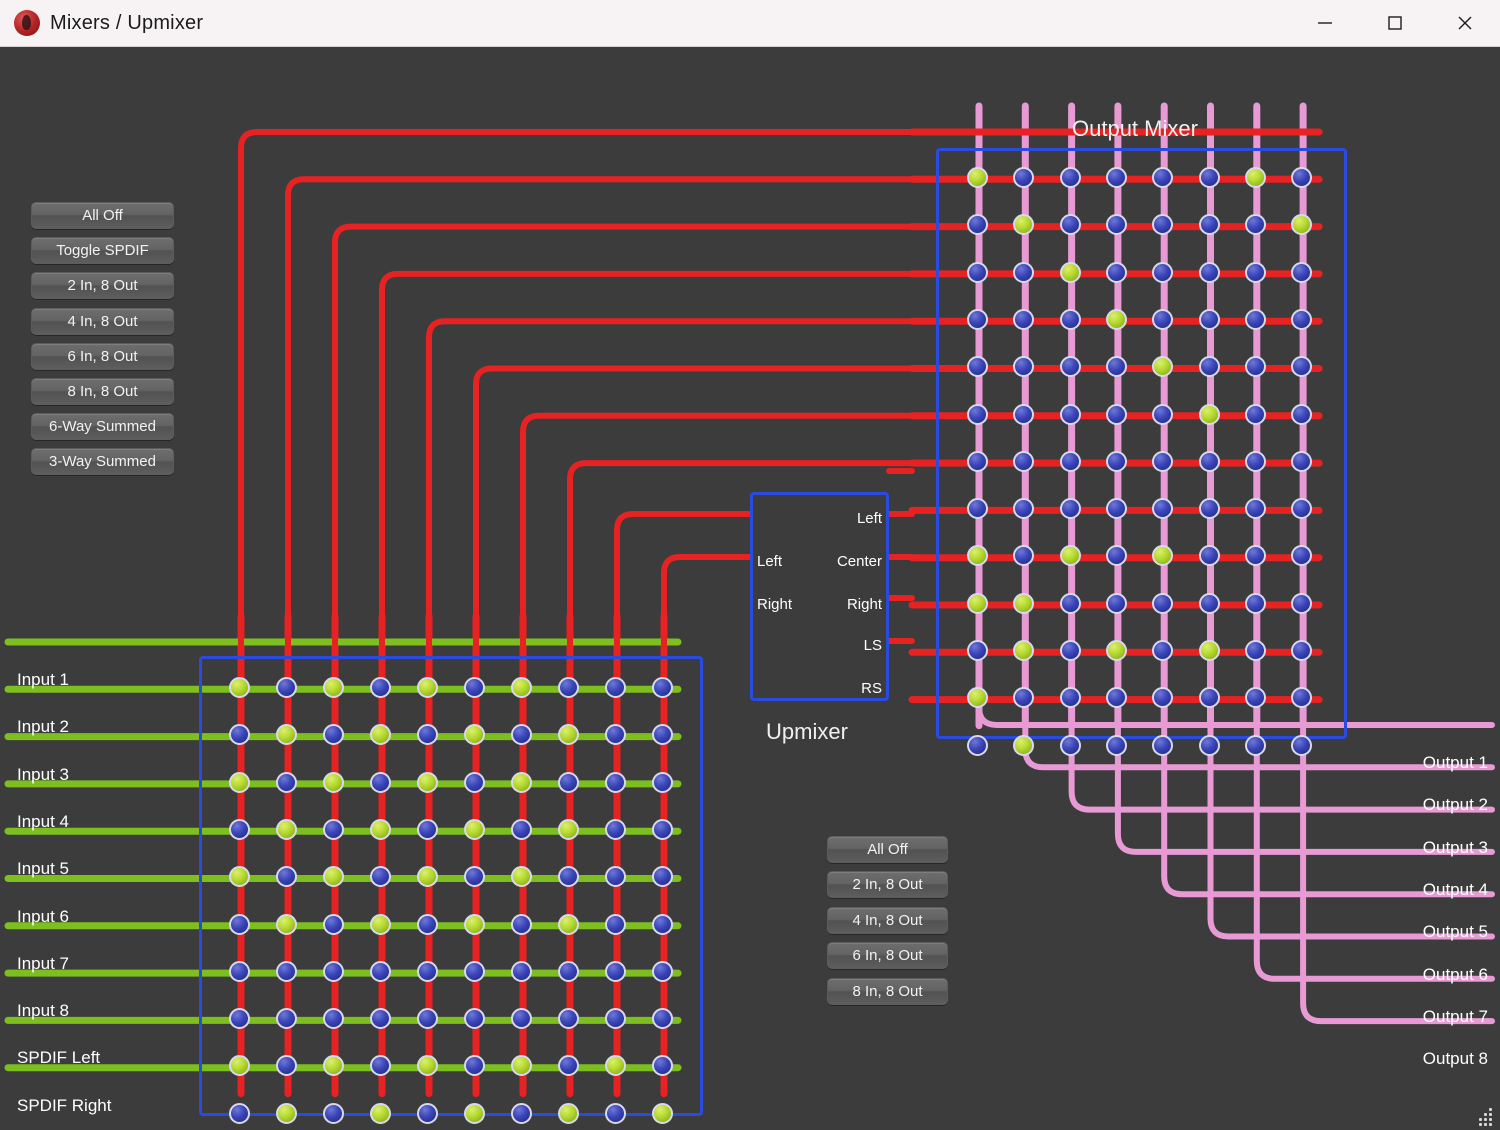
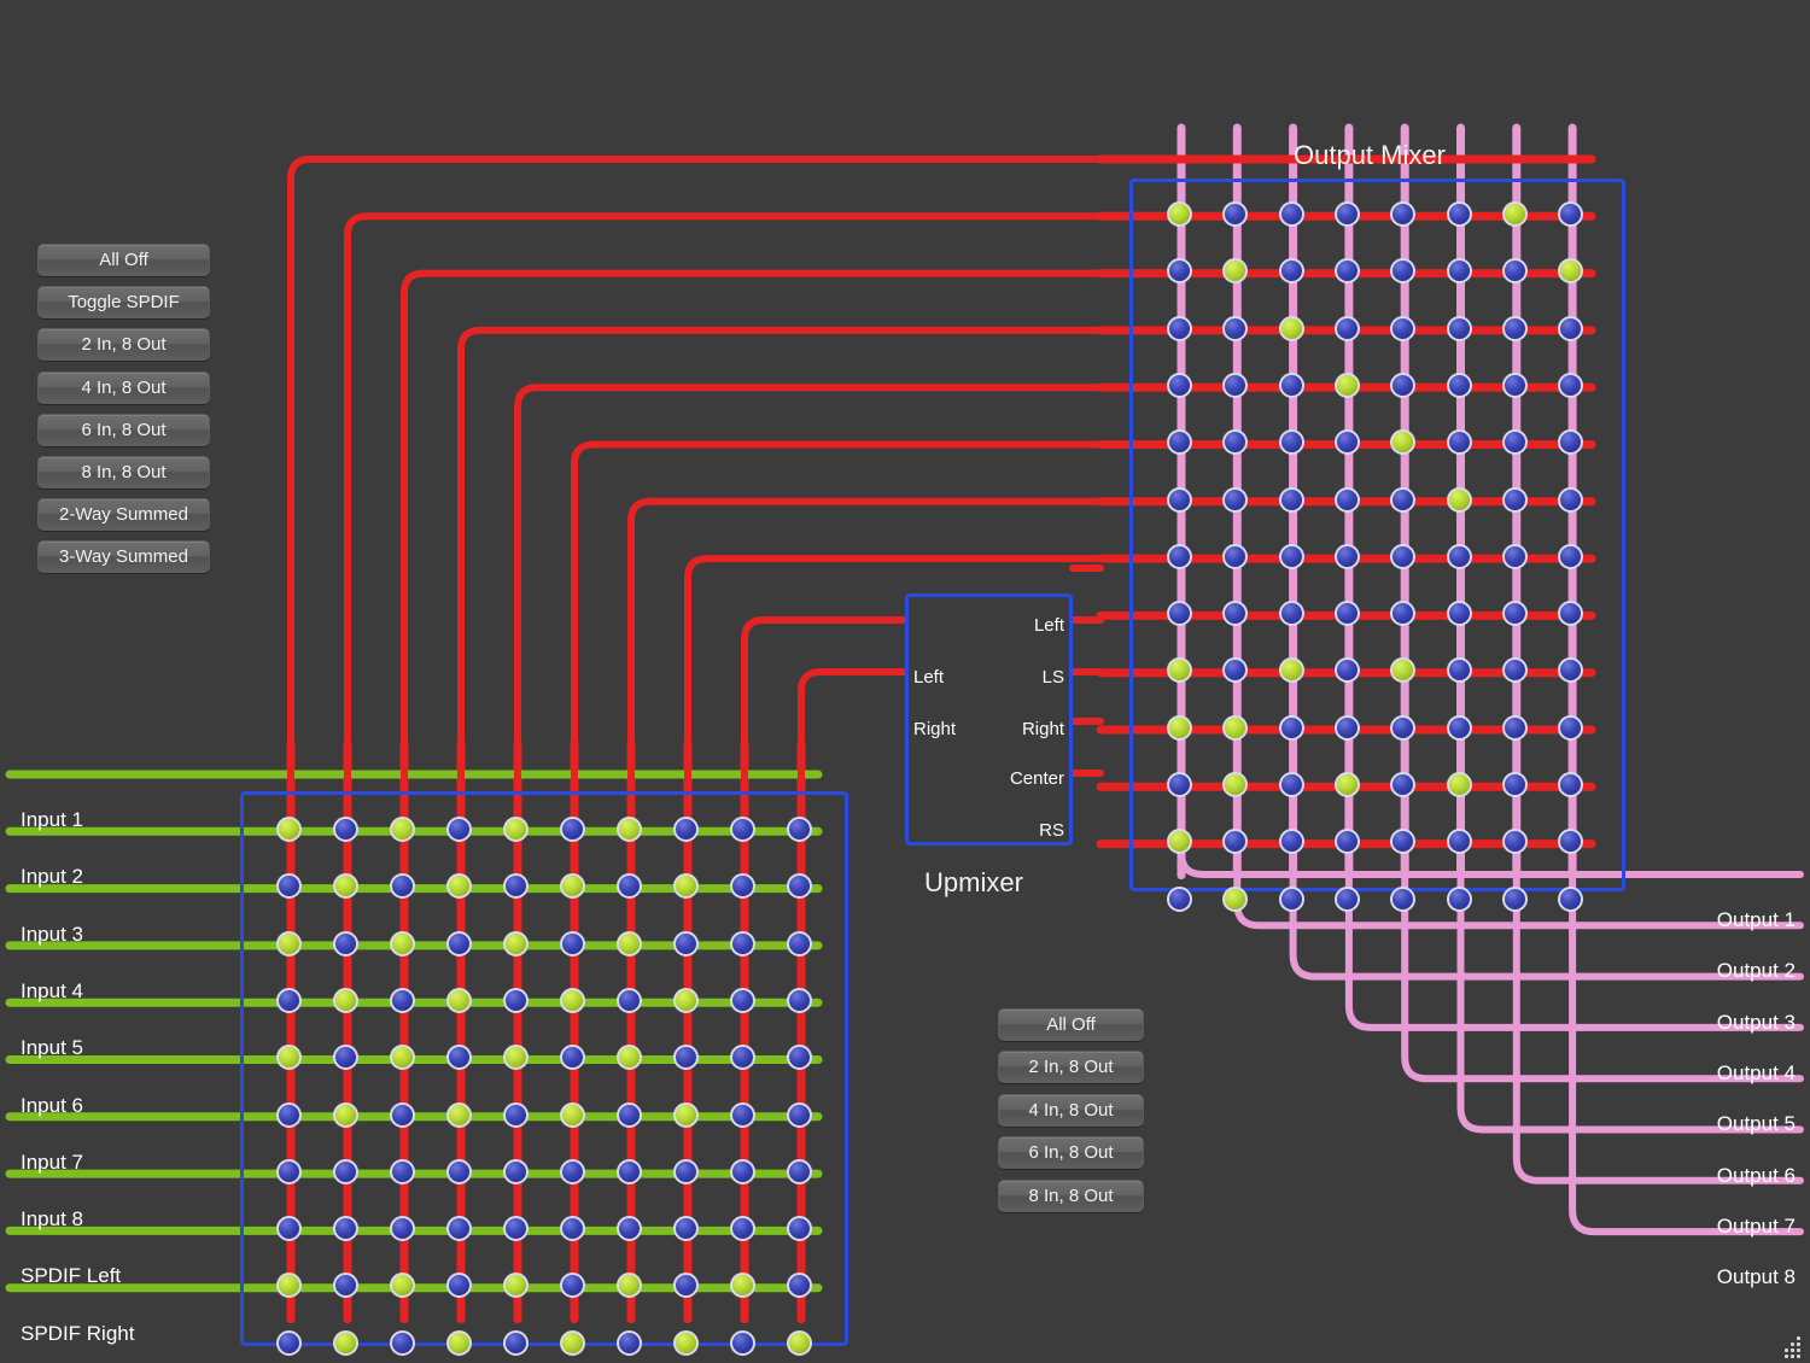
- Mixers / Upmixer
  All Off
  Toggle SPDIF
  2 In, 8 Out
  4 In, 8 Out
  6 In, 8 Out
  8 In, 8 Out
- 6-Way Summed
+ 2-Way Summed
  3-Way Summed
  All Off
  2 In, 8 Out
  4 In, 8 Out
  6 In, 8 Out
  8 In, 8 Out
  Input 1
  Input 2
  Input 3
  Input 4
  Input 5
  Input 6
  Input 7
  Input 8
  SPDIF Left
  SPDIF Right
  Output 1
  Output 2
  Output 3
  Output 4
  Output 5
  Output 6
  Output 7
  Output 8
  Left
  Right
  Left
- Center
+ LS
  Right
- LS
+ Center
  RS
  Output Mixer
  Upmixer
